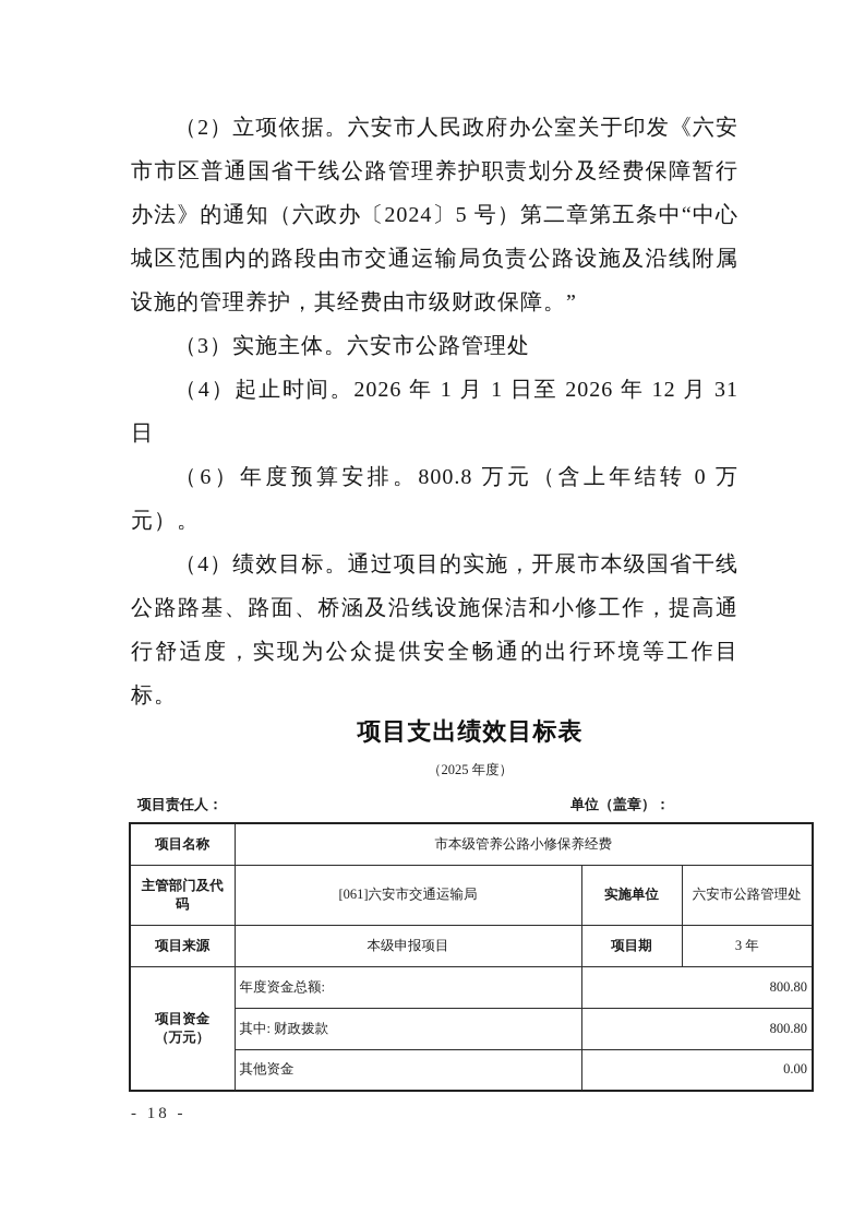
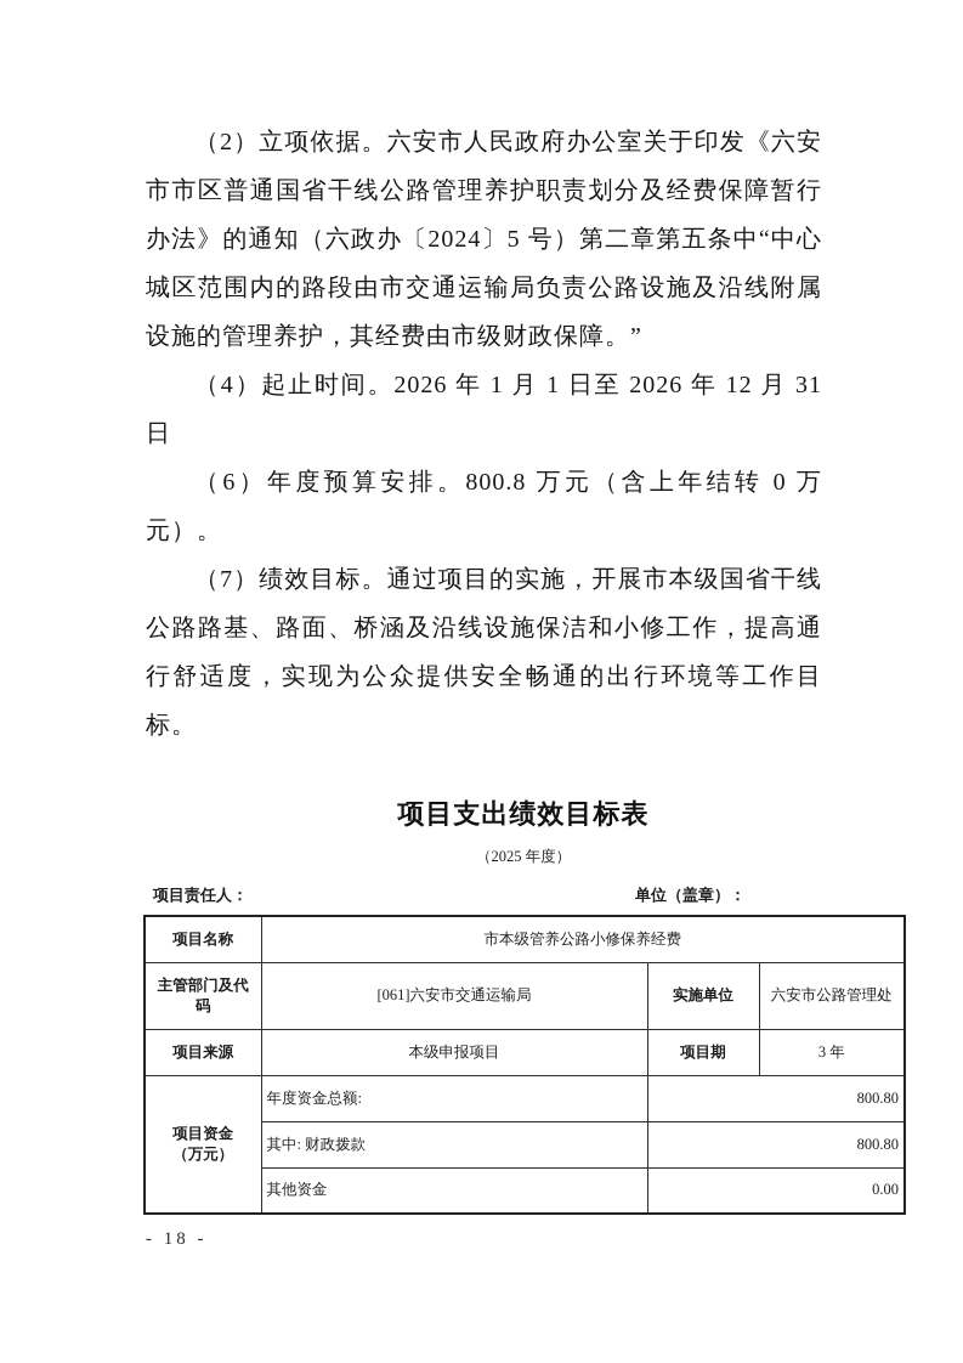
  （2）立项依据。六安市人民政府办公室关于印发《六安市市区普通国省干线公路管理养护职责划分及经费保障暂行办法》的通知（六政办〔2024〕5 号）第二章第五条中“中心城区范围内的路段由市交通运输局负责公路设施及沿线附属设施的管理养护，其经费由市级财政保障。”
- （3）实施主体。六安市公路管理处
  （4）起止时间。2026 年 1 月 1 日至 2026 年 12 月 31 日
  （6）年度预算安排。800.8 万元（含上年结转 0 万元）。
- （4）绩效目标。通过项目的实施，开展市本级国省干线公路路基、路面、桥涵及沿线设施保洁和小修工作，提高通行舒适度，实现为公众提供安全畅通的出行环境等工作目标。
+ （7）绩效目标。通过项目的实施，开展市本级国省干线公路路基、路面、桥涵及沿线设施保洁和小修工作，提高通行舒适度，实现为公众提供安全畅通的出行环境等工作目标。
  项目支出绩效目标表
  （2025 年度）
  项目责任人：
  单位（盖章）：
  项目名称	市本级管养公路小修保养经费
  主管部门及代码	[061]六安市交通运输局	实施单位	六安市公路管理处
  项目来源	本级申报项目	项目期	3 年
  项目资金 （万元）	年度资金总额:	800.80
  其中: 财政拨款	800.80
  其他资金	0.00
  - 18 -
